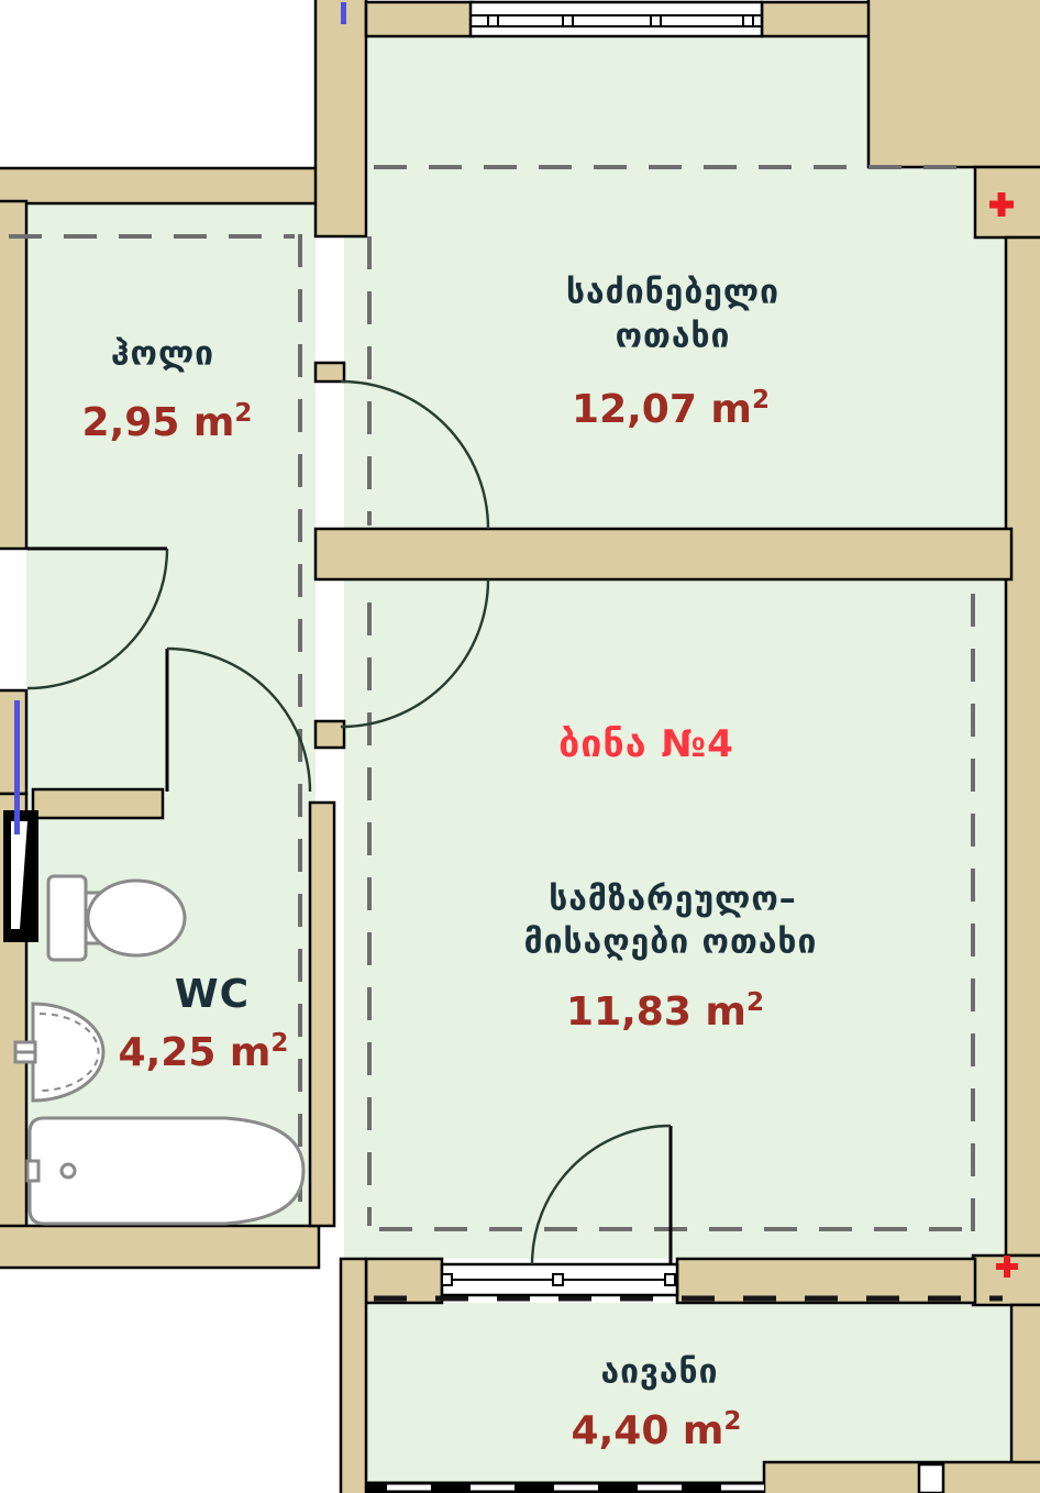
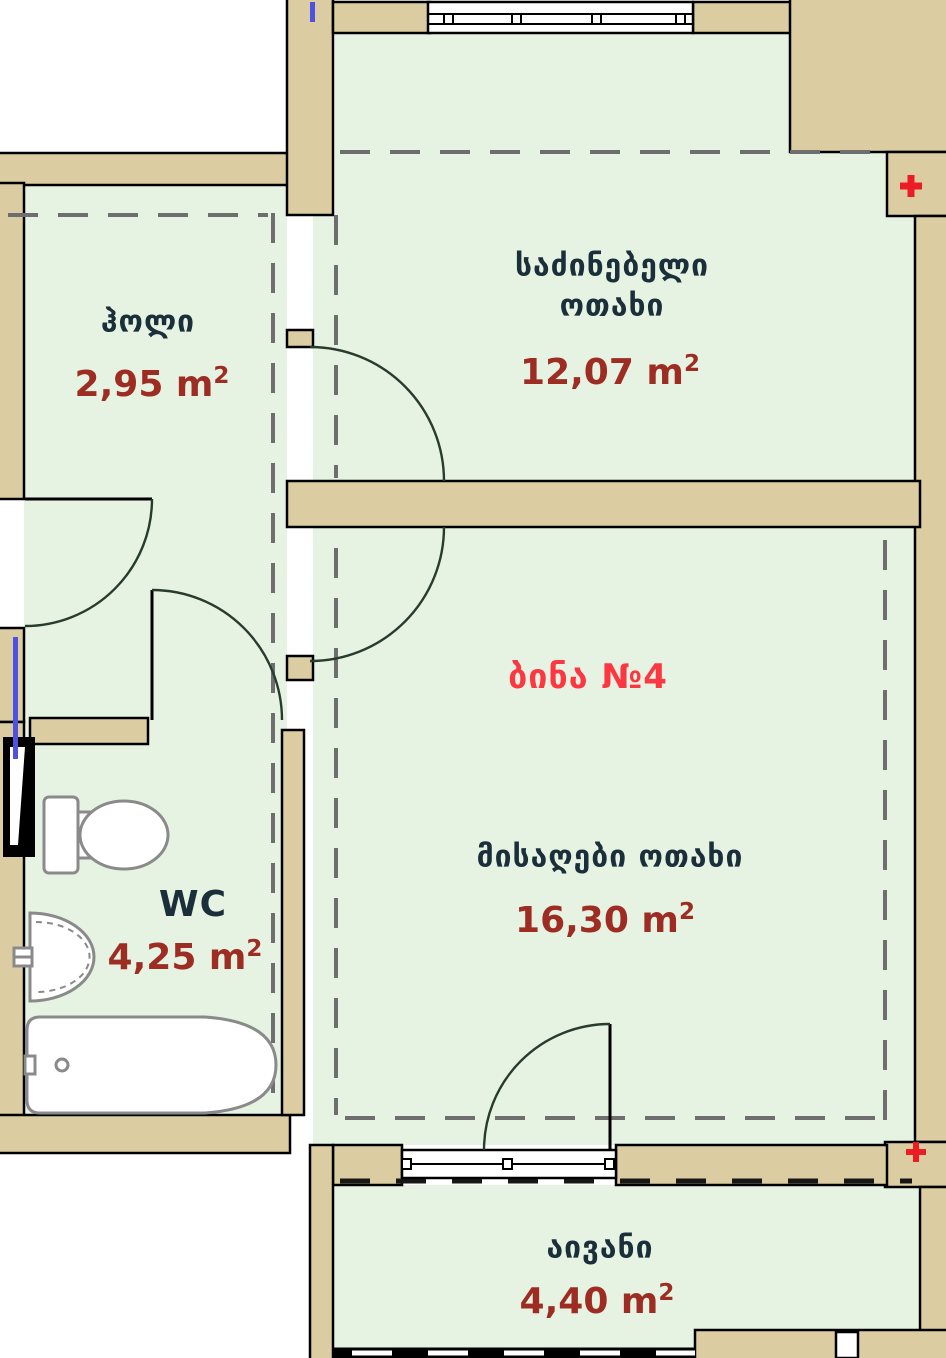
  ჰოლი
  2,95 m2
  საძინებელი
  ოთახი
  12,07 m2
  ბინა №4
- სამზარეულო–
  მისაღები ოთახი
- 11,83 m2
+ 16,30 m2
  WC
  4,25 m2
  აივანი
  4,40 m2
